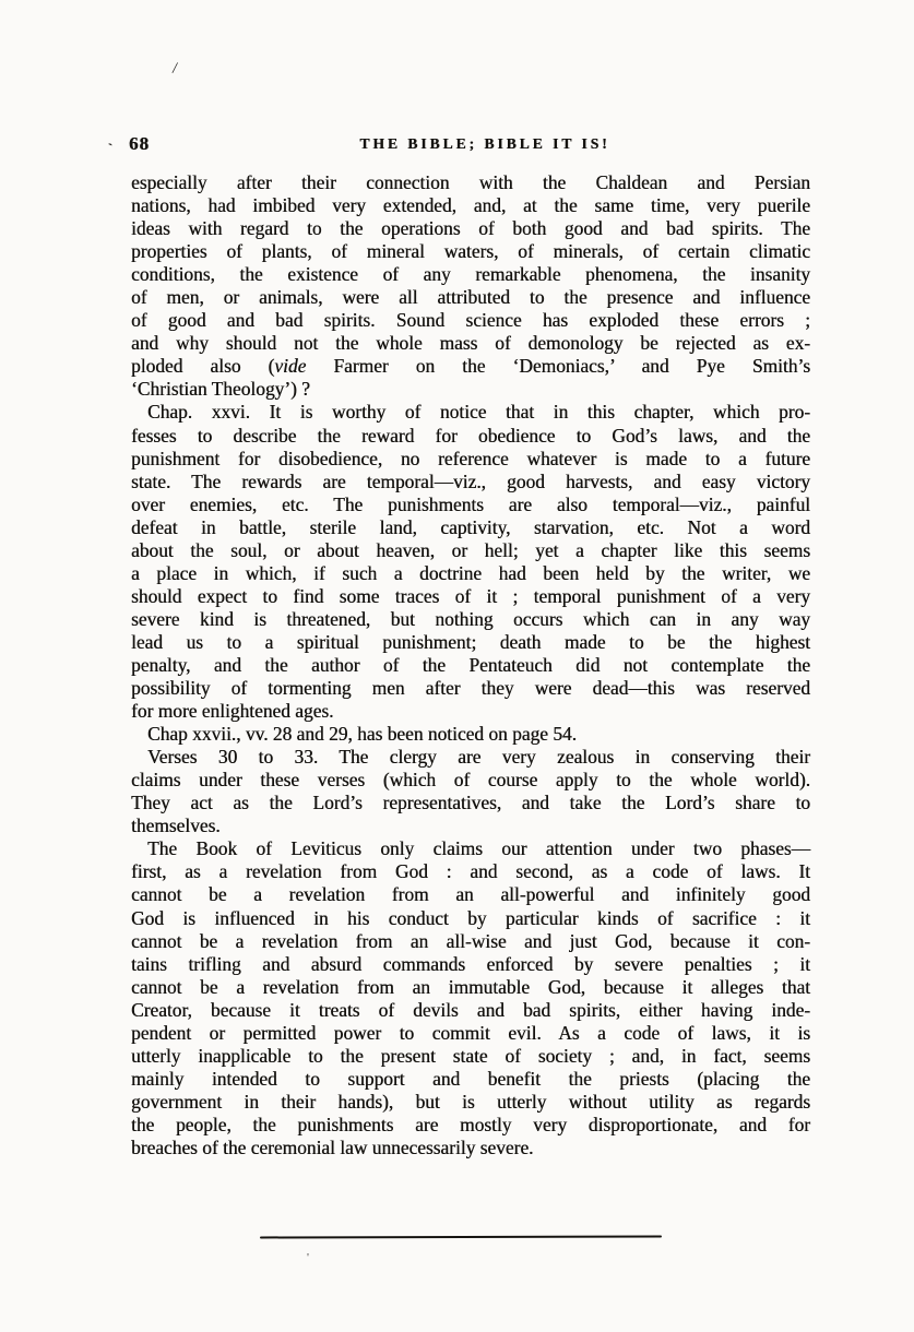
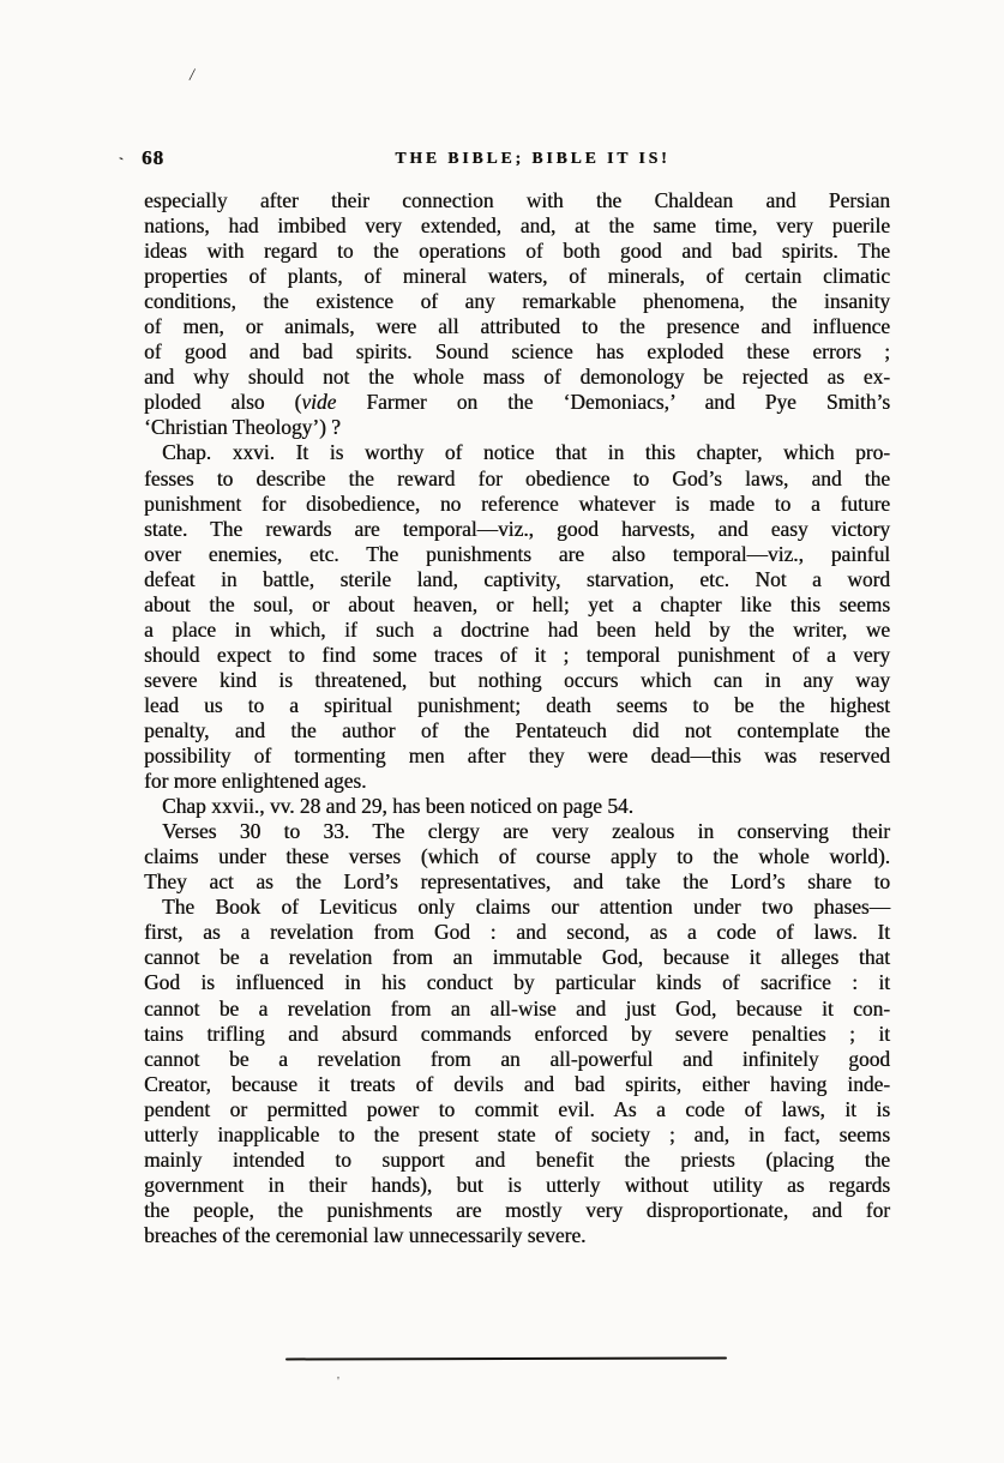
  68
  THE BIBLE; BIBLE IT IS!
  especially after their connection with the Chaldean and Persian
  nations, had imbibed very extended, and, at the same time, very puerile
  ideas with regard to the operations of both good and bad spirits. The
  properties of plants, of mineral waters, of minerals, of certain climatic
  conditions, the existence of any remarkable phenomena, the insanity
  of men, or animals, were all attributed to the presence and influence
  of good and bad spirits. Sound science has exploded these errors ;
  and why should not the whole mass of demonology be rejected as ex-
  ploded also (vide Farmer on the ‘Demoniacs,’ and Pye Smith’s
  ‘Christian Theology’) ?
  Chap. xxvi. It is worthy of notice that in this chapter, which pro-
  fesses to describe the reward for obedience to God’s laws, and the
  punishment for disobedience, no reference whatever is made to a future
  state. The rewards are temporal—viz., good harvests, and easy victory
  over enemies, etc. The punishments are also temporal—viz., painful
  defeat in battle, sterile land, captivity, starvation, etc. Not a word
  about the soul, or about heaven, or hell; yet a chapter like this seems
  a place in which, if such a doctrine had been held by the writer, we
  should expect to find some traces of it ; temporal punishment of a very
  severe kind is threatened, but nothing occurs which can in any way
- lead us to a spiritual punishment; death made to be the highest
+ lead us to a spiritual punishment; death seems to be the highest
  penalty, and the author of the Pentateuch did not contemplate the
  possibility of tormenting men after they were dead—this was reserved
  for more enlightened ages.
  Chap xxvii., vv. 28 and 29, has been noticed on page 54.
  Verses 30 to 33. The clergy are very zealous in conserving their
  claims under these verses (which of course apply to the whole world).
  They act as the Lord’s representatives, and take the Lord’s share to
- themselves.
  The Book of Leviticus only claims our attention under two phases—
  first, as a revelation from God : and second, as a code of laws. It
- cannot be a revelation from an all-powerful and infinitely good
+ cannot be a revelation from an immutable God, because it alleges that
  God is influenced in his conduct by particular kinds of sacrifice : it
  cannot be a revelation from an all-wise and just God, because it con-
  tains trifling and absurd commands enforced by severe penalties ; it
- cannot be a revelation from an immutable God, because it alleges that
+ cannot be a revelation from an all-powerful and infinitely good
  Creator, because it treats of devils and bad spirits, either having inde-
  pendent or permitted power to commit evil. As a code of laws, it is
  utterly inapplicable to the present state of society ; and, in fact, seems
  mainly intended to support and benefit the priests (placing the
  government in their hands), but is utterly without utility as regards
  the people, the punishments are mostly very disproportionate, and for
  breaches of the ceremonial law unnecessarily severe.
  '
